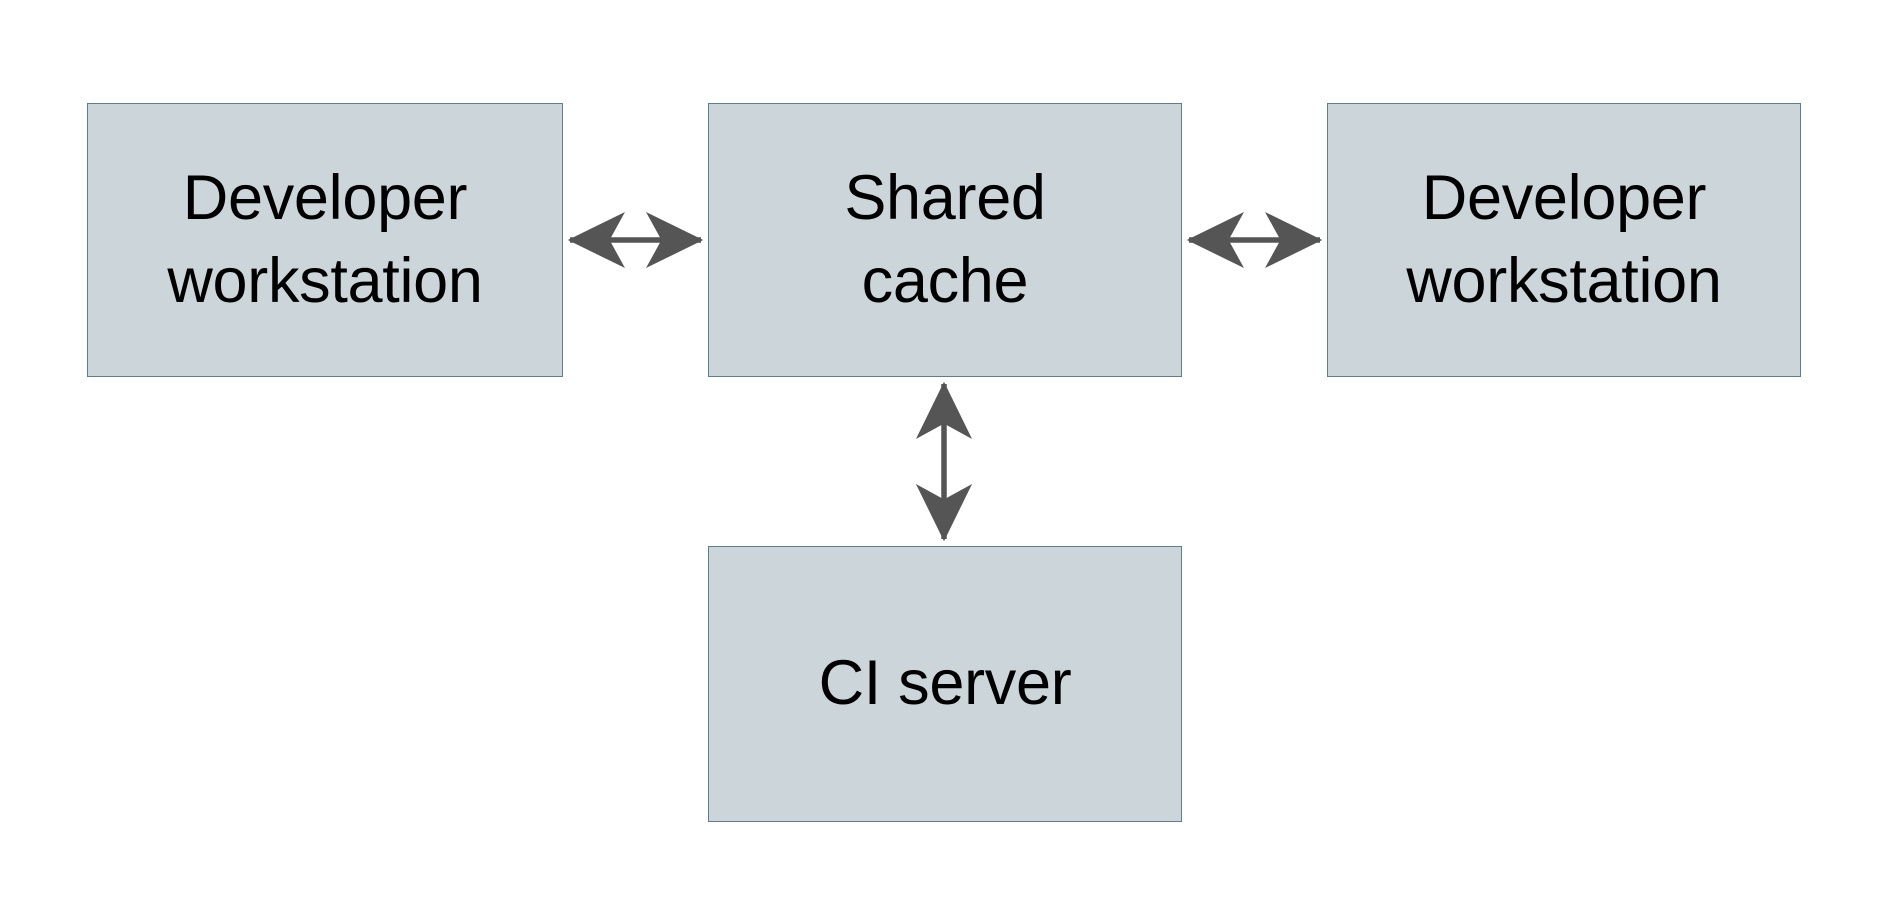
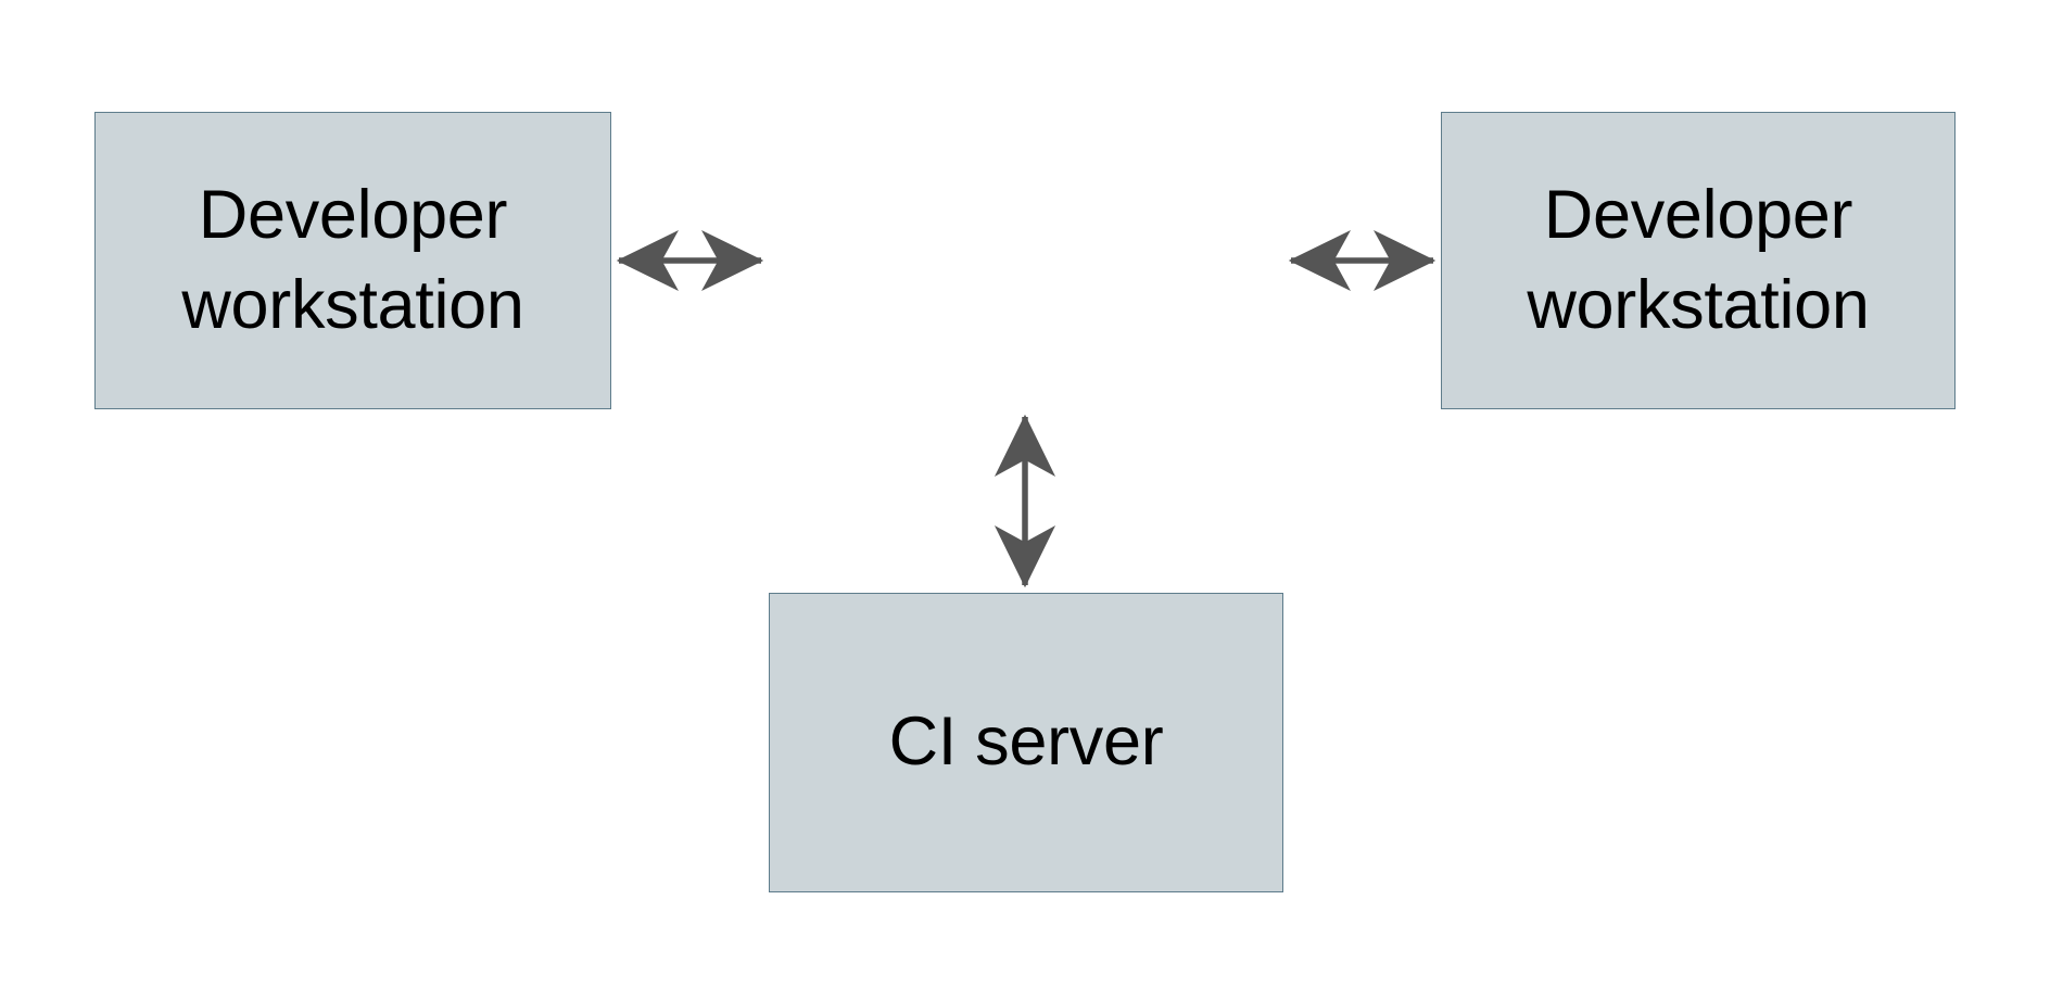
  Developer
  workstation
- Shared
- cache
  Developer
  workstation
  CI server
